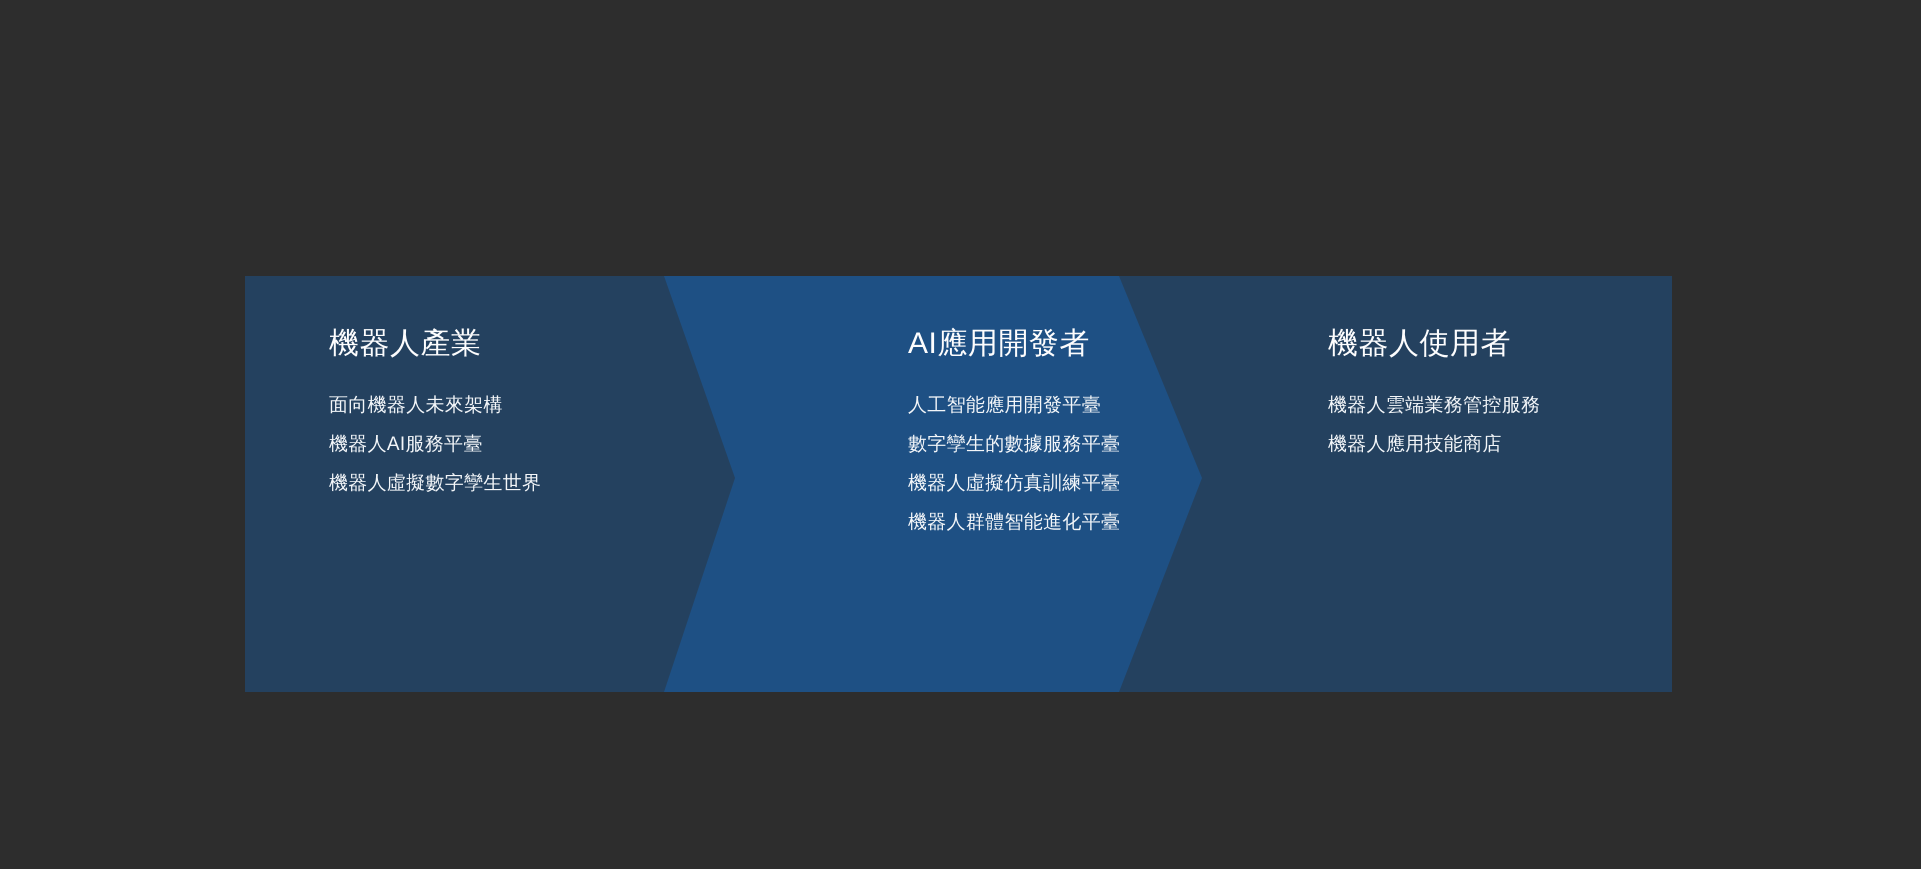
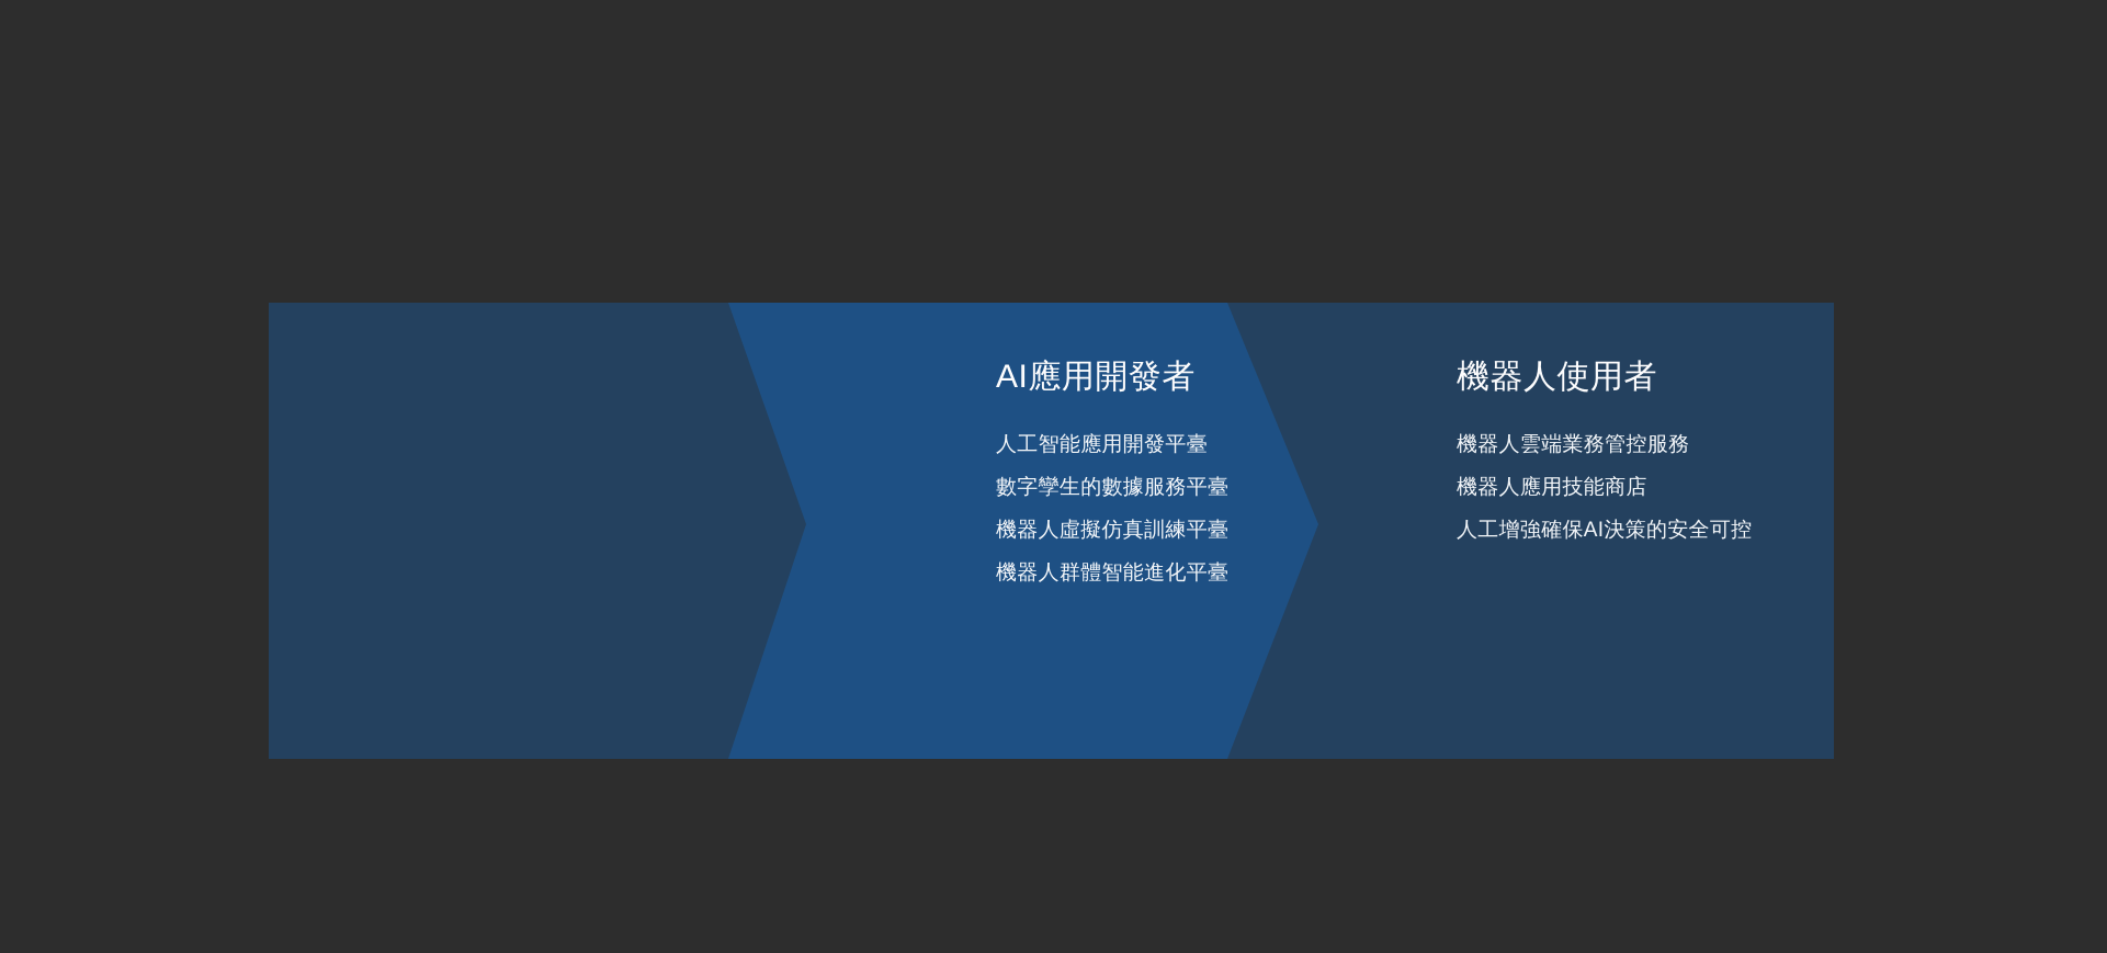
- 機器人產業
- 面向機器人未來架構
- 機器人AI服務平臺
- 機器人虛擬數字孿生世界
  AI應用開發者
  人工智能應用開發平臺
  數字孿生的數據服務平臺
  機器人虛擬仿真訓練平臺
  機器人群體智能進化平臺
  機器人使用者
  機器人雲端業務管控服務
  機器人應用技能商店
+ 人工增強確保AI決策的安全可控
